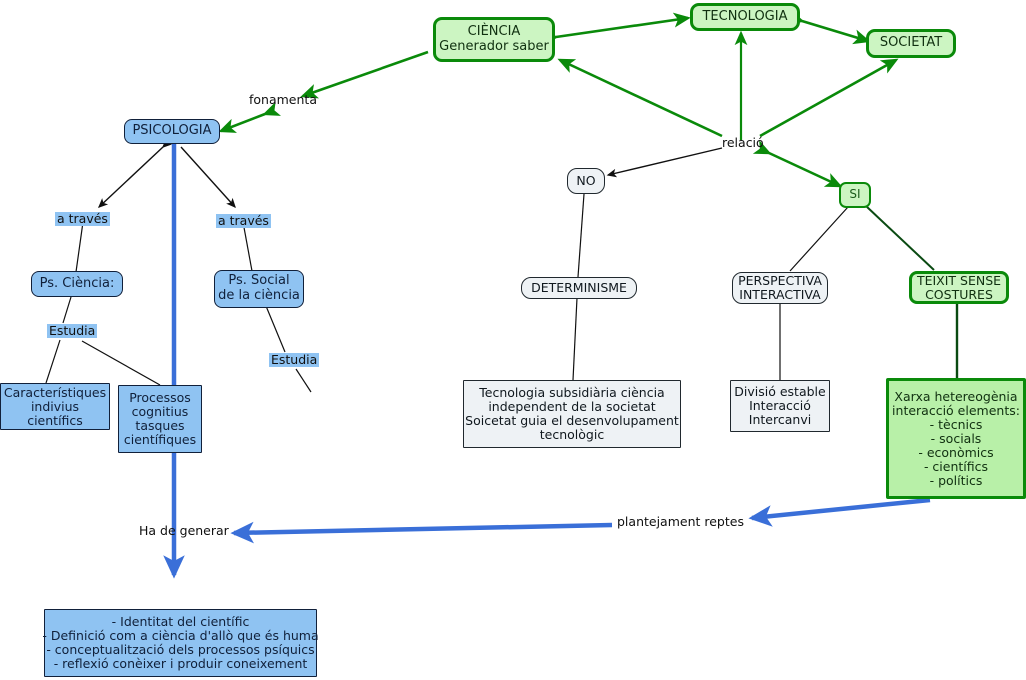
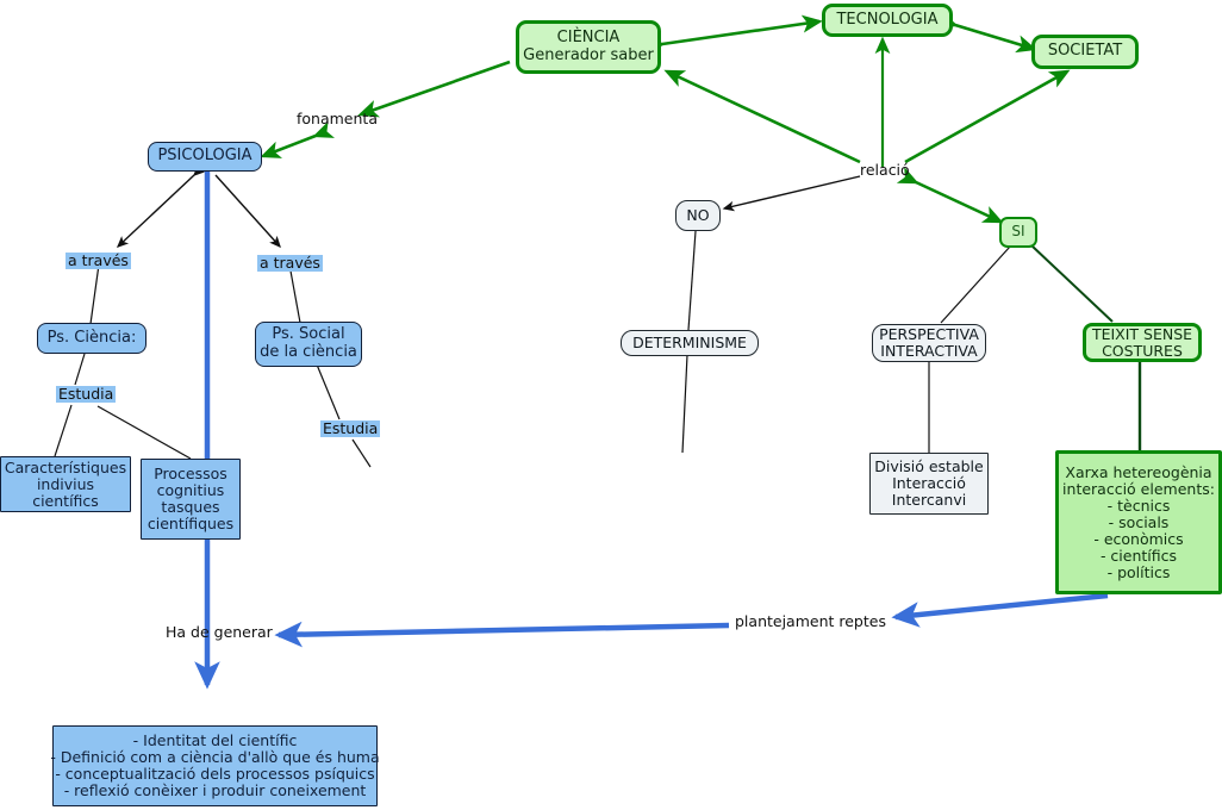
  CIÈNCIA
  Generador saber
  TECNOLOGIA
  SOCIETAT
  PSICOLOGIA
  NO
  SI
  Ps. Ciència:
  Ps. Social
  de la ciència
  DETERMINISME
  PERSPECTIVA
  INTERACTIVA
  TEIXIT SENSE
  COSTURES
  Característiques
  indivius
  científics
  Processos
  cognitius
  tasques
  científiques
- Tecnologia subsidiària ciència
- independent de la societat
- Soicetat guia el desenvolupament
- tecnològic
  Divisió estable
  Interacció
  Intercanvi
  Xarxa hetereogènia
  interacció elements:
  - tècnics
  - socials
  - econòmics
  - científics
  - polítics
  - Identitat del científic
  - Definició com a ciència d'allò que és huma
  - conceptualització dels processos psíquics
  - reflexió conèixer i produir coneixement
  fonamenta
  relació
  a través
  a través
  Estudia
  Estudia
  Ha de generar
  plantejament reptes
